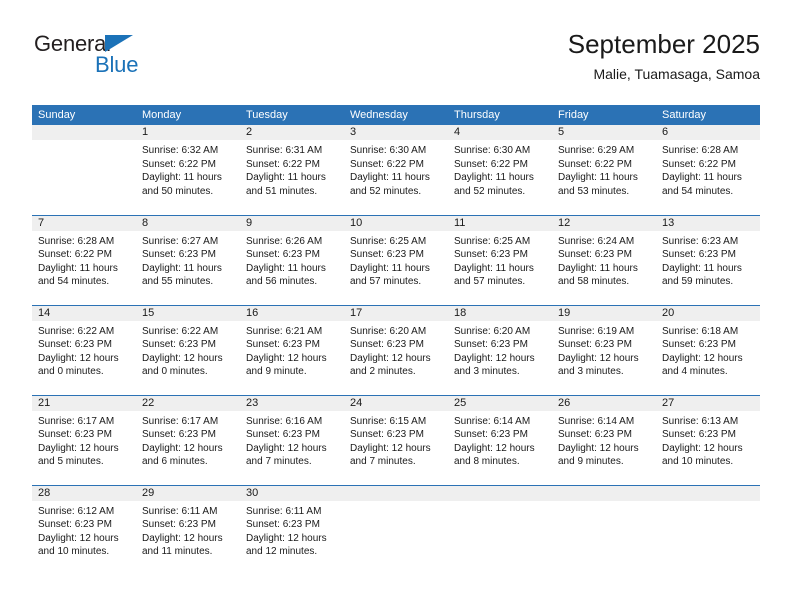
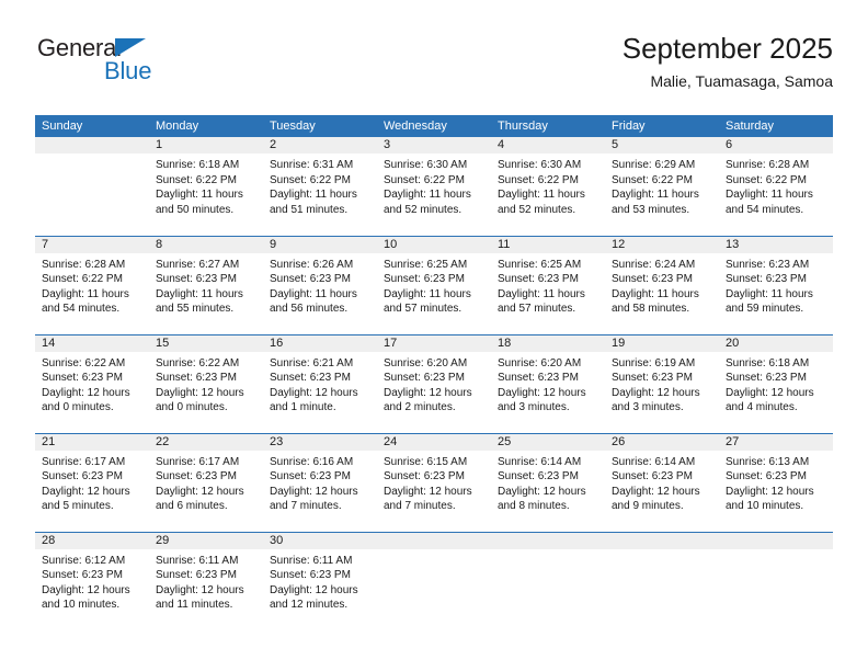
  General
  Blue
  September 2025
  Malie, Tuamasaga, Samoa
  Sunday	Monday	Tuesday	Wednesday	Thursday	Friday	Saturday
- 	1Sunrise: 6:32 AMSunset: 6:22 PMDaylight: 11 hoursand 50 minutes.	2Sunrise: 6:31 AMSunset: 6:22 PMDaylight: 11 hoursand 51 minutes.	3Sunrise: 6:30 AMSunset: 6:22 PMDaylight: 11 hoursand 52 minutes.	4Sunrise: 6:30 AMSunset: 6:22 PMDaylight: 11 hoursand 52 minutes.	5Sunrise: 6:29 AMSunset: 6:22 PMDaylight: 11 hoursand 53 minutes.	6Sunrise: 6:28 AMSunset: 6:22 PMDaylight: 11 hoursand 54 minutes.
+ 	1Sunrise: 6:18 AMSunset: 6:22 PMDaylight: 11 hoursand 50 minutes.	2Sunrise: 6:31 AMSunset: 6:22 PMDaylight: 11 hoursand 51 minutes.	3Sunrise: 6:30 AMSunset: 6:22 PMDaylight: 11 hoursand 52 minutes.	4Sunrise: 6:30 AMSunset: 6:22 PMDaylight: 11 hoursand 52 minutes.	5Sunrise: 6:29 AMSunset: 6:22 PMDaylight: 11 hoursand 53 minutes.	6Sunrise: 6:28 AMSunset: 6:22 PMDaylight: 11 hoursand 54 minutes.
  7Sunrise: 6:28 AMSunset: 6:22 PMDaylight: 11 hoursand 54 minutes.	8Sunrise: 6:27 AMSunset: 6:23 PMDaylight: 11 hoursand 55 minutes.	9Sunrise: 6:26 AMSunset: 6:23 PMDaylight: 11 hoursand 56 minutes.	10Sunrise: 6:25 AMSunset: 6:23 PMDaylight: 11 hoursand 57 minutes.	11Sunrise: 6:25 AMSunset: 6:23 PMDaylight: 11 hoursand 57 minutes.	12Sunrise: 6:24 AMSunset: 6:23 PMDaylight: 11 hoursand 58 minutes.	13Sunrise: 6:23 AMSunset: 6:23 PMDaylight: 11 hoursand 59 minutes.
- 14Sunrise: 6:22 AMSunset: 6:23 PMDaylight: 12 hoursand 0 minutes.	15Sunrise: 6:22 AMSunset: 6:23 PMDaylight: 12 hoursand 0 minutes.	16Sunrise: 6:21 AMSunset: 6:23 PMDaylight: 12 hoursand 9 minute.	17Sunrise: 6:20 AMSunset: 6:23 PMDaylight: 12 hoursand 2 minutes.	18Sunrise: 6:20 AMSunset: 6:23 PMDaylight: 12 hoursand 3 minutes.	19Sunrise: 6:19 AMSunset: 6:23 PMDaylight: 12 hoursand 3 minutes.	20Sunrise: 6:18 AMSunset: 6:23 PMDaylight: 12 hoursand 4 minutes.
+ 14Sunrise: 6:22 AMSunset: 6:23 PMDaylight: 12 hoursand 0 minutes.	15Sunrise: 6:22 AMSunset: 6:23 PMDaylight: 12 hoursand 0 minutes.	16Sunrise: 6:21 AMSunset: 6:23 PMDaylight: 12 hoursand 1 minute.	17Sunrise: 6:20 AMSunset: 6:23 PMDaylight: 12 hoursand 2 minutes.	18Sunrise: 6:20 AMSunset: 6:23 PMDaylight: 12 hoursand 3 minutes.	19Sunrise: 6:19 AMSunset: 6:23 PMDaylight: 12 hoursand 3 minutes.	20Sunrise: 6:18 AMSunset: 6:23 PMDaylight: 12 hoursand 4 minutes.
  21Sunrise: 6:17 AMSunset: 6:23 PMDaylight: 12 hoursand 5 minutes.	22Sunrise: 6:17 AMSunset: 6:23 PMDaylight: 12 hoursand 6 minutes.	23Sunrise: 6:16 AMSunset: 6:23 PMDaylight: 12 hoursand 7 minutes.	24Sunrise: 6:15 AMSunset: 6:23 PMDaylight: 12 hoursand 7 minutes.	25Sunrise: 6:14 AMSunset: 6:23 PMDaylight: 12 hoursand 8 minutes.	26Sunrise: 6:14 AMSunset: 6:23 PMDaylight: 12 hoursand 9 minutes.	27Sunrise: 6:13 AMSunset: 6:23 PMDaylight: 12 hoursand 10 minutes.
  28Sunrise: 6:12 AMSunset: 6:23 PMDaylight: 12 hoursand 10 minutes.	29Sunrise: 6:11 AMSunset: 6:23 PMDaylight: 12 hoursand 11 minutes.	30Sunrise: 6:11 AMSunset: 6:23 PMDaylight: 12 hoursand 12 minutes.
